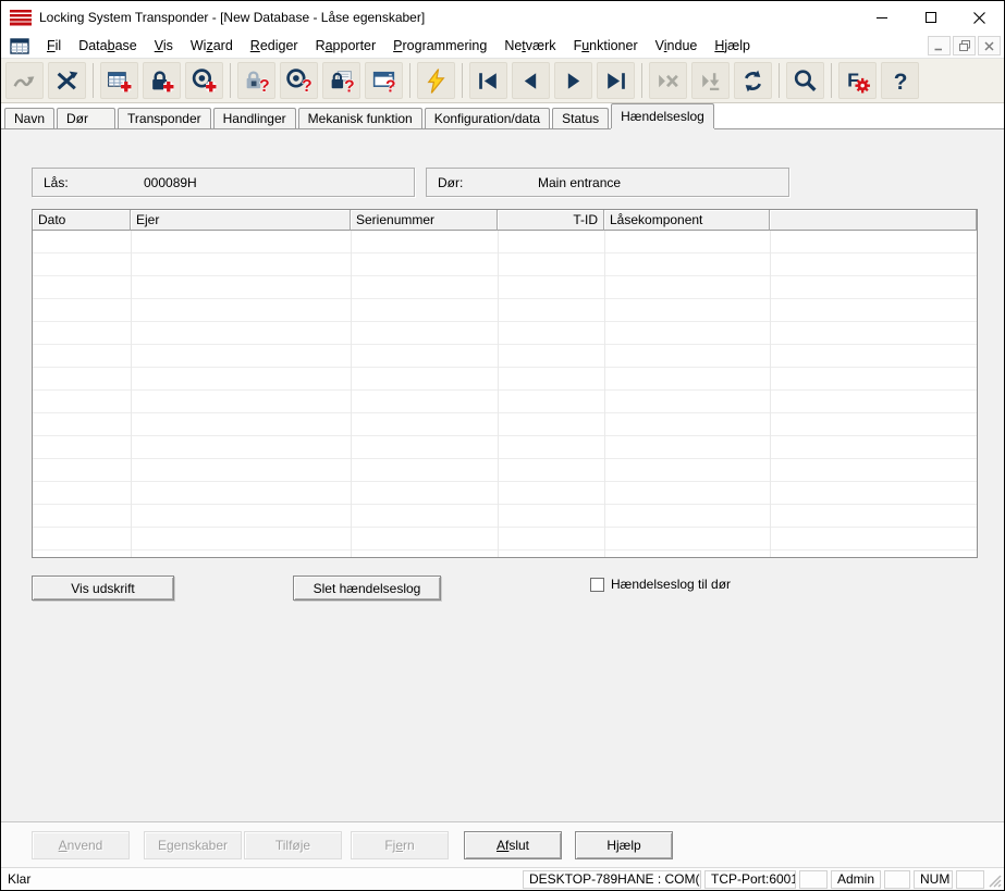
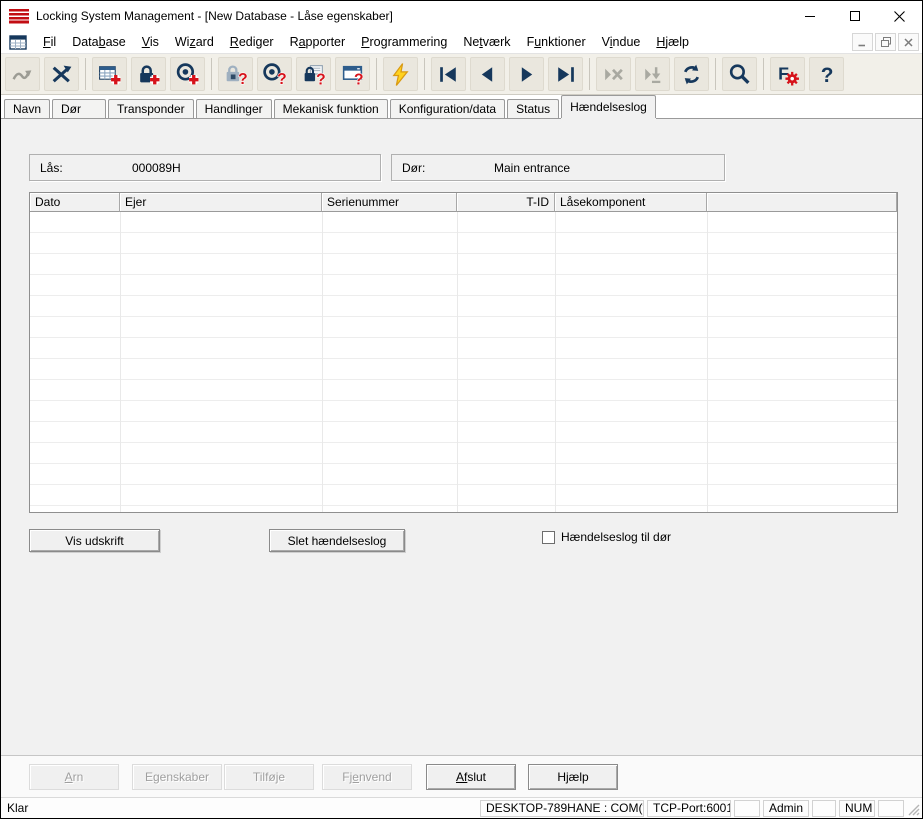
- Locking System Transponder - [New Database - Låse egenskaber]
+ Locking System Management - [New Database - Låse egenskaber]
  Fil
  Database
  Vis
  Wizard
  Rediger
  Rapporter
  Programmering
  Netværk
  Funktioner
  Vindue
  Hjælp
  ?
  ?
  ?
  ?
  F
  ?
  Navn
  Dør
  Transponder
  Handlinger
  Mekanisk funktion
  Konfiguration/data
  Status
  Hændelseslog
  Lås:
  000089H
  Dør:
  Main entrance
  Dato
  Ejer
  Serienummer
  T-ID
  Låsekomponent
  Vis udskrift
  Slet hændelseslog
  Hændelseslog til dør
- Anvend
+ Arn
  Egenskaber
  Tilføje
- Fjern
+ Fjenvend
  Afslut
  Hjælp
  Klar
  DESKTOP-789HANE : COM(
  TCP-Port:6001
  Admin
  NUM
